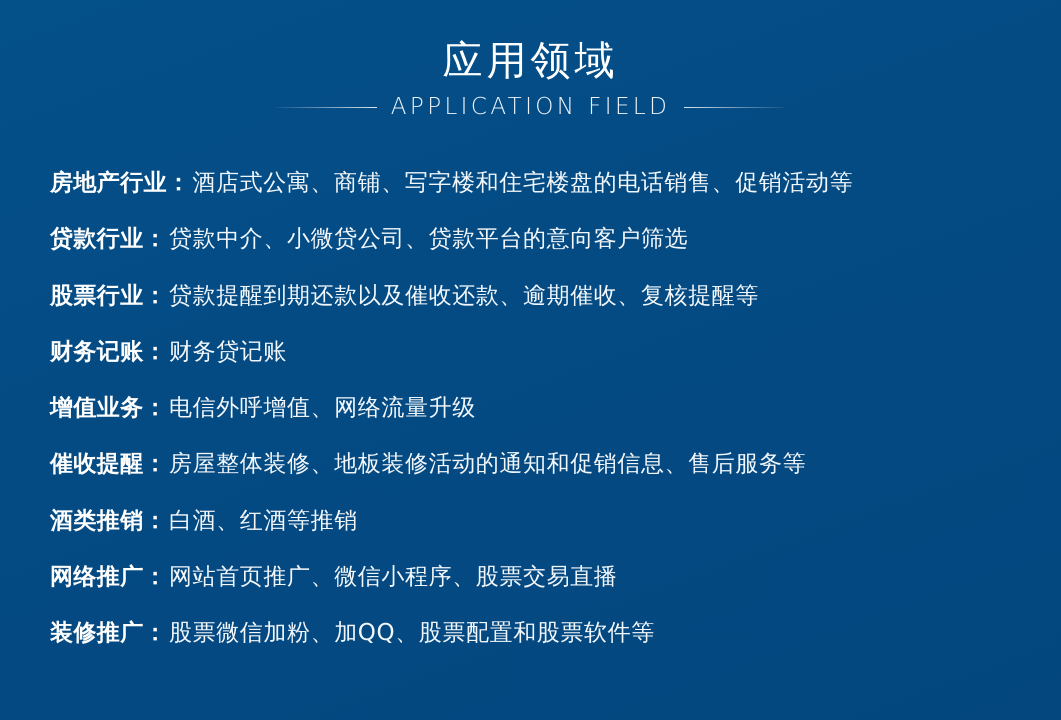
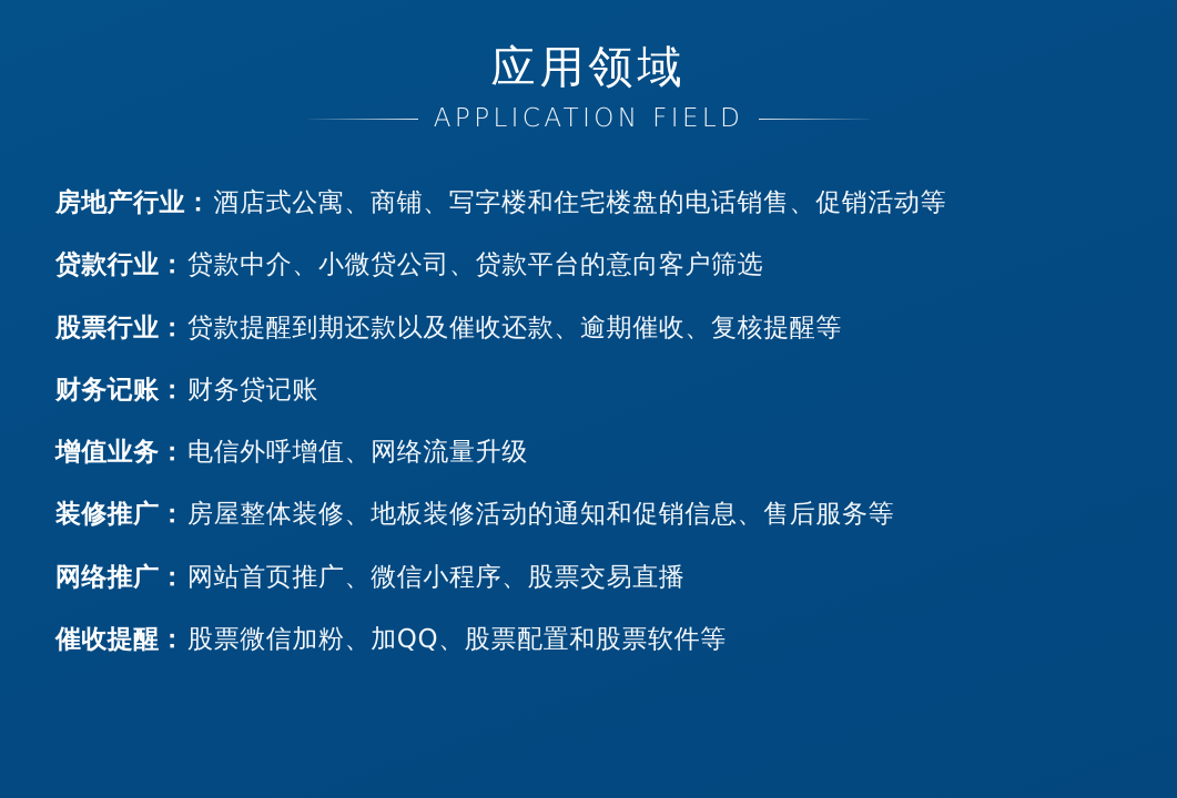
  应用领域
  APPLICATION FIELD
  房地产行业：
  酒店式公寓、商铺、写字楼和住宅楼盘的电话销售、促销活动等
  贷款行业：
  贷款中介、小微贷公司、贷款平台的意向客户筛选
  股票行业：
  贷款提醒到期还款以及催收还款、逾期催收、复核提醒等
  财务记账：
  财务贷记账
  增值业务：
  电信外呼增值、网络流量升级
- 催收提醒：
+ 装修推广：
  房屋整体装修、地板装修活动的通知和促销信息、售后服务等
- 酒类推销：
- 白酒、红酒等推销
  网络推广：
  网站首页推广、微信小程序、股票交易直播
- 装修推广：
+ 催收提醒：
  股票微信加粉、加QQ、股票配置和股票软件等
